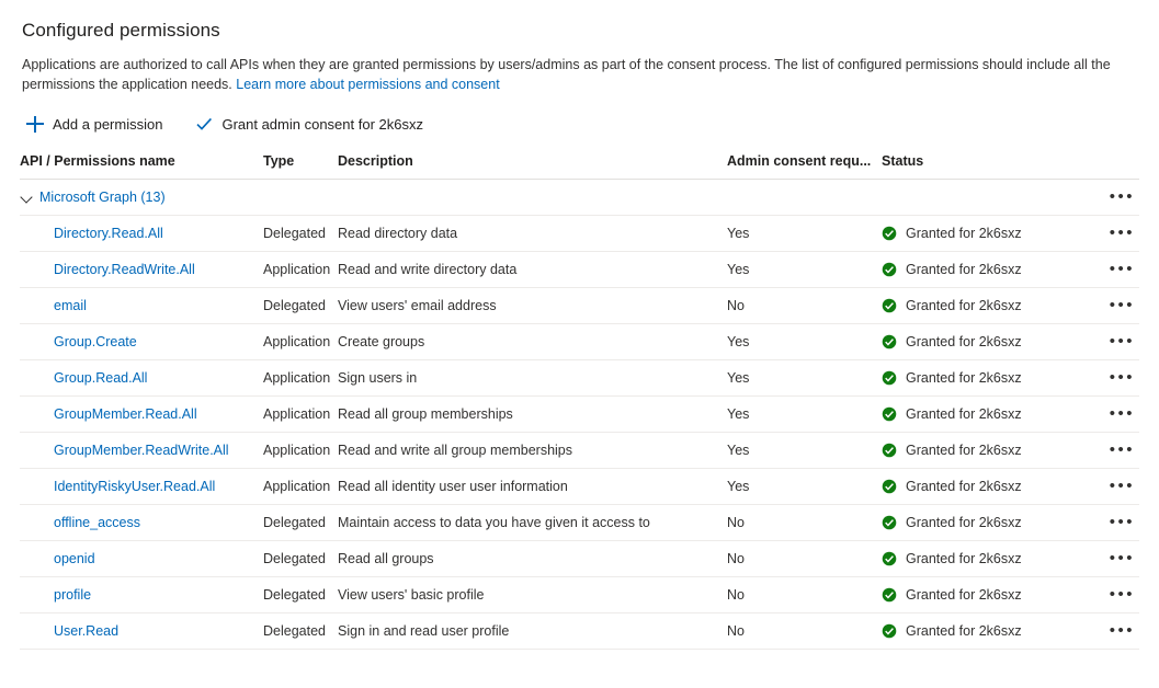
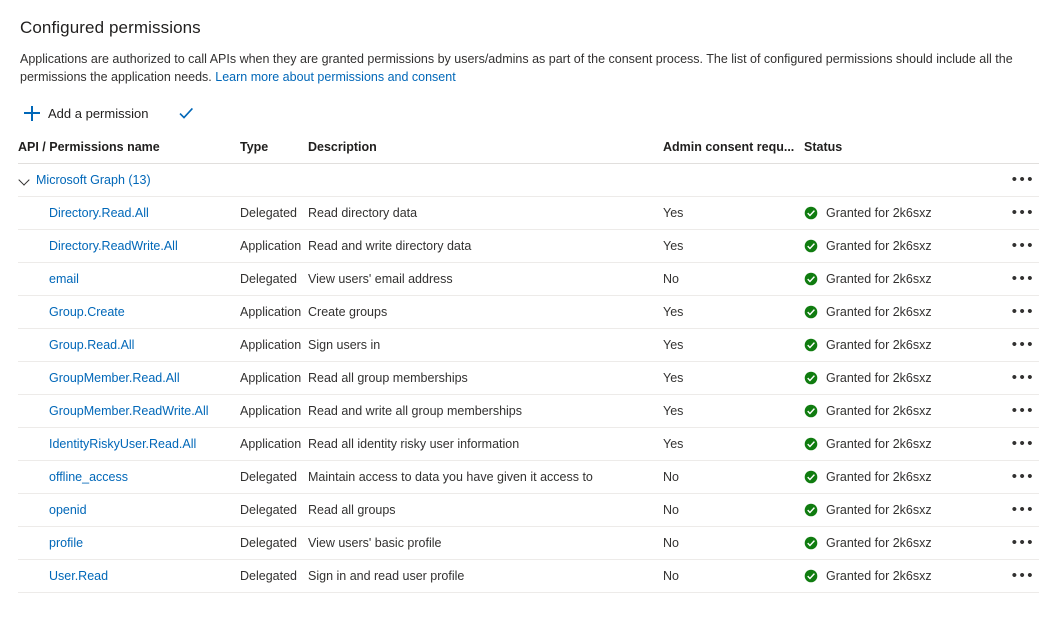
  Configured permissions
  Applications are authorized to call APIs when they are granted permissions by users/admins as part of the consent process. The list of configured permissions should include all the permissions the application needs. Learn more about permissions and consent
  Add a permission
- Grant admin consent for 2k6sxz
  API / Permissions name	Type	Description	Admin consent requ...	Status
  Microsoft Graph (13)	•••
  Directory.Read.All	Delegated	Read directory data	Yes	Granted for 2k6sxz	•••
  Directory.ReadWrite.All	Application	Read and write directory data	Yes	Granted for 2k6sxz	•••
  email	Delegated	View users' email address	No	Granted for 2k6sxz	•••
  Group.Create	Application	Create groups	Yes	Granted for 2k6sxz	•••
  Group.Read.All	Application	Sign users in	Yes	Granted for 2k6sxz	•••
  GroupMember.Read.All	Application	Read all group memberships	Yes	Granted for 2k6sxz	•••
  GroupMember.ReadWrite.All	Application	Read and write all group memberships	Yes	Granted for 2k6sxz	•••
- IdentityRiskyUser.Read.All	Application	Read all identity user user information	Yes	Granted for 2k6sxz	•••
+ IdentityRiskyUser.Read.All	Application	Read all identity risky user information	Yes	Granted for 2k6sxz	•••
  offline_access	Delegated	Maintain access to data you have given it access to	No	Granted for 2k6sxz	•••
  openid	Delegated	Read all groups	No	Granted for 2k6sxz	•••
  profile	Delegated	View users' basic profile	No	Granted for 2k6sxz	•••
  User.Read	Delegated	Sign in and read user profile	No	Granted for 2k6sxz	•••
